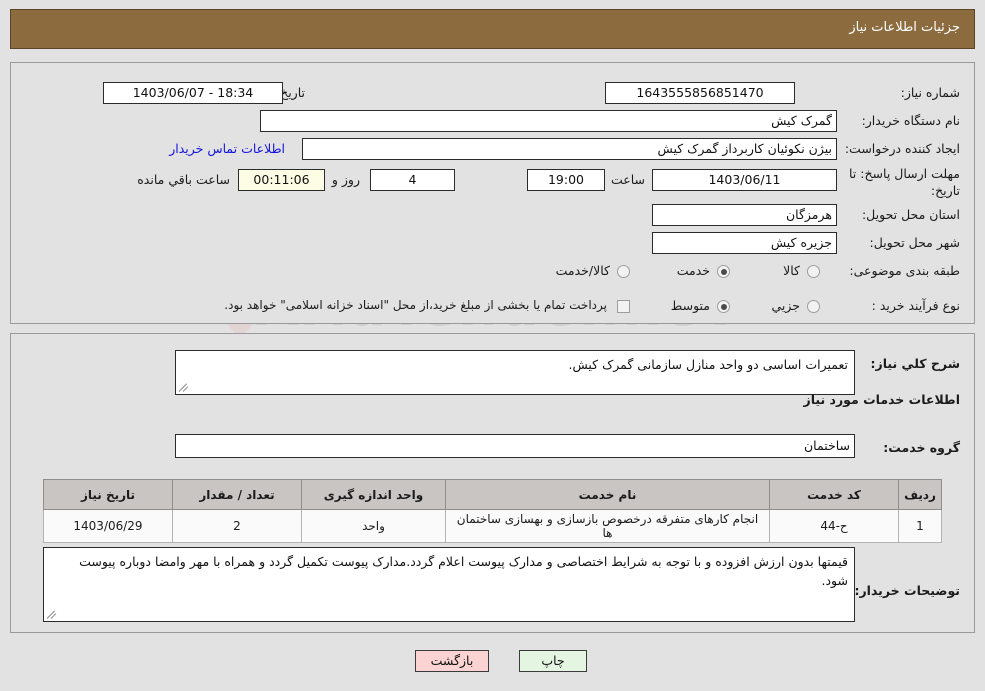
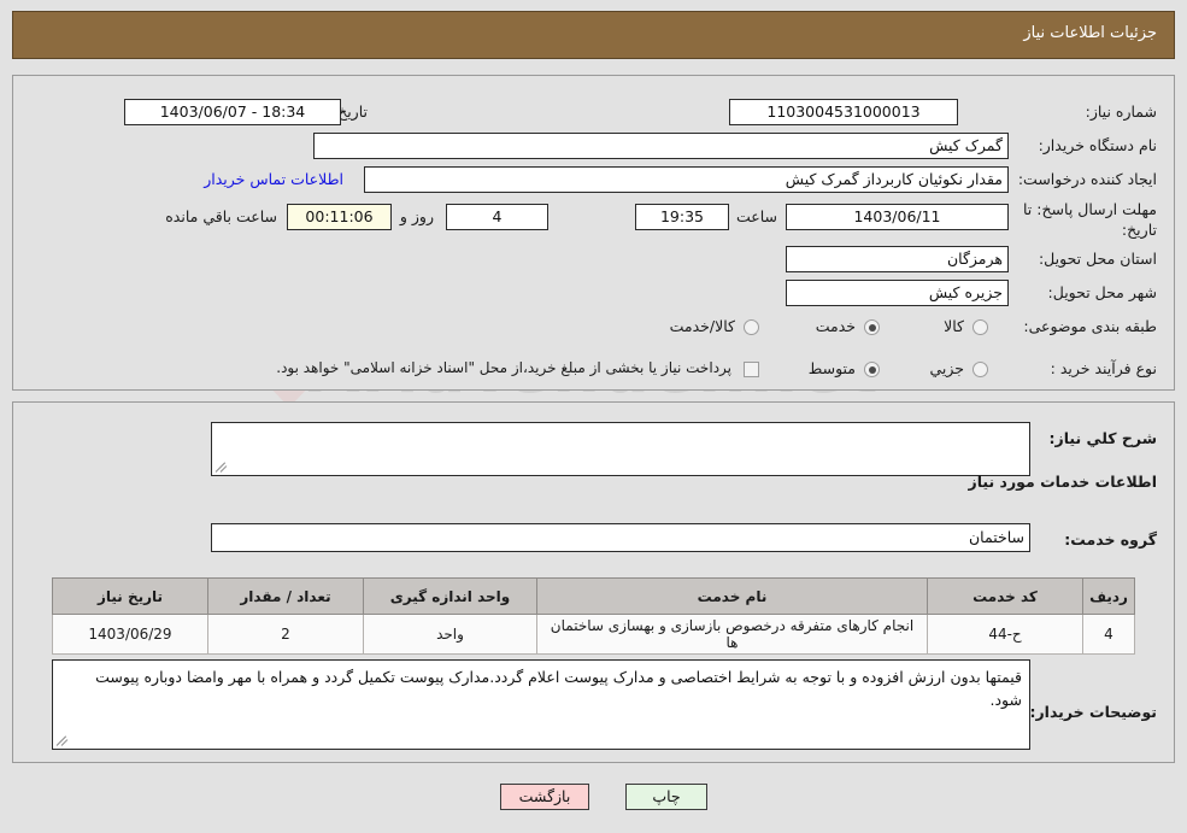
  جزئیات اطلاعات نیاز
  شماره نیاز:
- 1643555856851470
+ 1103004531000013
  1403/06/07 - 18:34
  نام دستگاه خریدار:
  گمرک کیش
  ایجاد کننده درخواست:
- بیژن نکوئیان کاربرداز گمرک کیش
+ مقدار نکوئیان کاربرداز گمرک کیش
  اطلاعات تماس خریدار
  مهلت ارسال پاسخ: تا
  تاریخ:
  1403/06/11
  ساعت
- 19:00
+ 19:35
  4
  روز و
  00:11:06
  ساعت باقي مانده
  استان محل تحویل:
  هرمزگان
  شهر محل تحویل:
  جزیره کیش
  طبقه بندی موضوعی:
  کالا
  خدمت
  کالا/خدمت
  نوع فرآیند خرید :
  جزیي
  متوسط
- پرداخت تمام یا بخشی از مبلغ خرید،از محل "اسناد خزانه اسلامی" خواهد بود.
+ پرداخت نیاز یا بخشی از مبلغ خرید،از محل "اسناد خزانه اسلامی" خواهد بود.
  شرح کلي نیاز:
- تعمیرات اساسی دو واحد منازل سازمانی گمرک کیش.
  اطلاعات خدمات مورد نیاز
  گروه خدمت:
  ساختمان
  ردیف	کد خدمت	نام خدمت	واحد اندازه گیری	تعداد / مقدار	تاریخ نیاز
- 1	ح-44	انجام کارهای متفرقه درخصوص بازسازی و بهسازی ساختمان ها	واحد	2	1403/06/29
+ 4	ح-44	انجام کارهای متفرقه درخصوص بازسازی و بهسازی ساختمان ها	واحد	2	1403/06/29
  توضیحات خریدار:
  قیمتها بدون ارزش افزوده و با توجه به شرایط اختصاصی و مدارک پیوست اعلام گردد.مدارک پیوست تکمیل گردد و همراه با مهر وامضا دوباره پیوست شود.
  بازگشت
  چاپ
